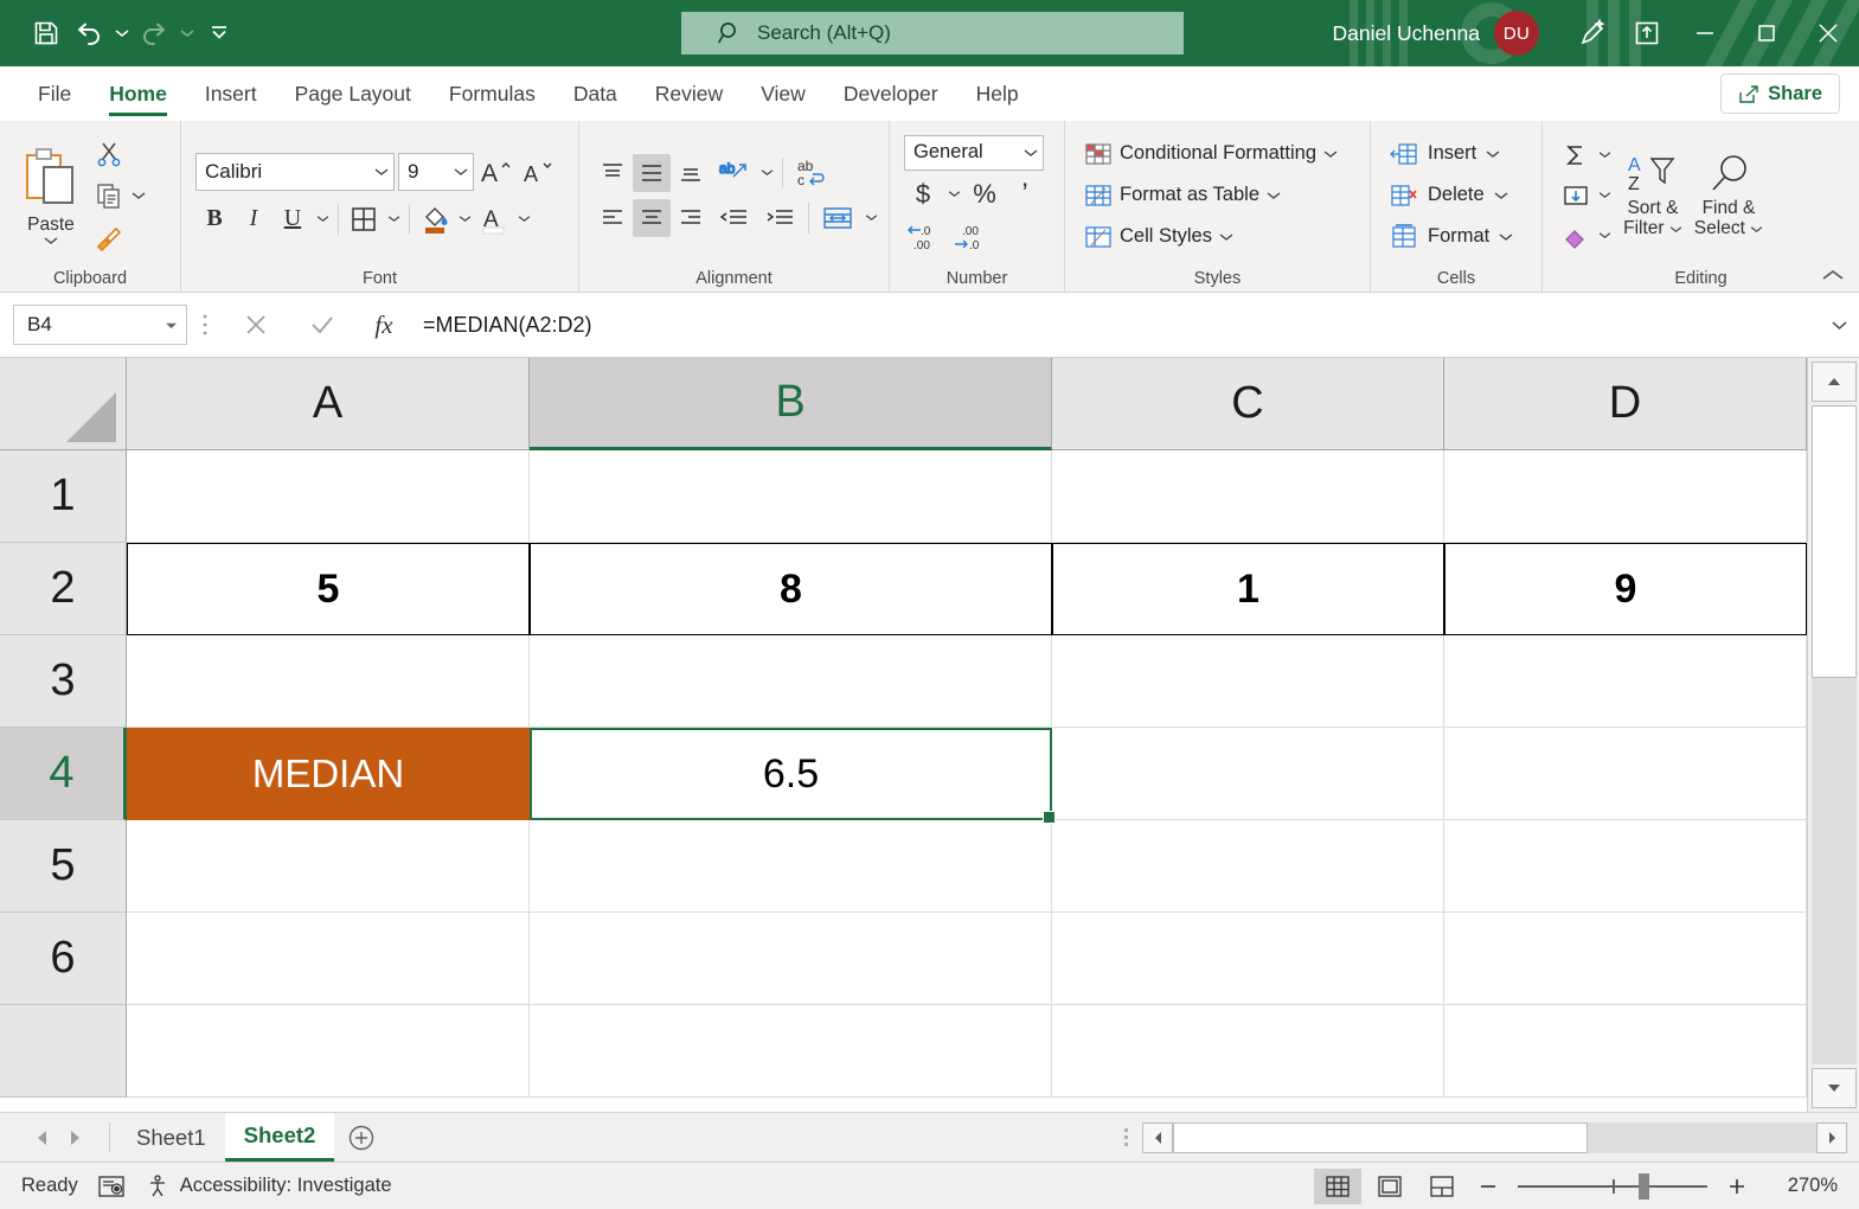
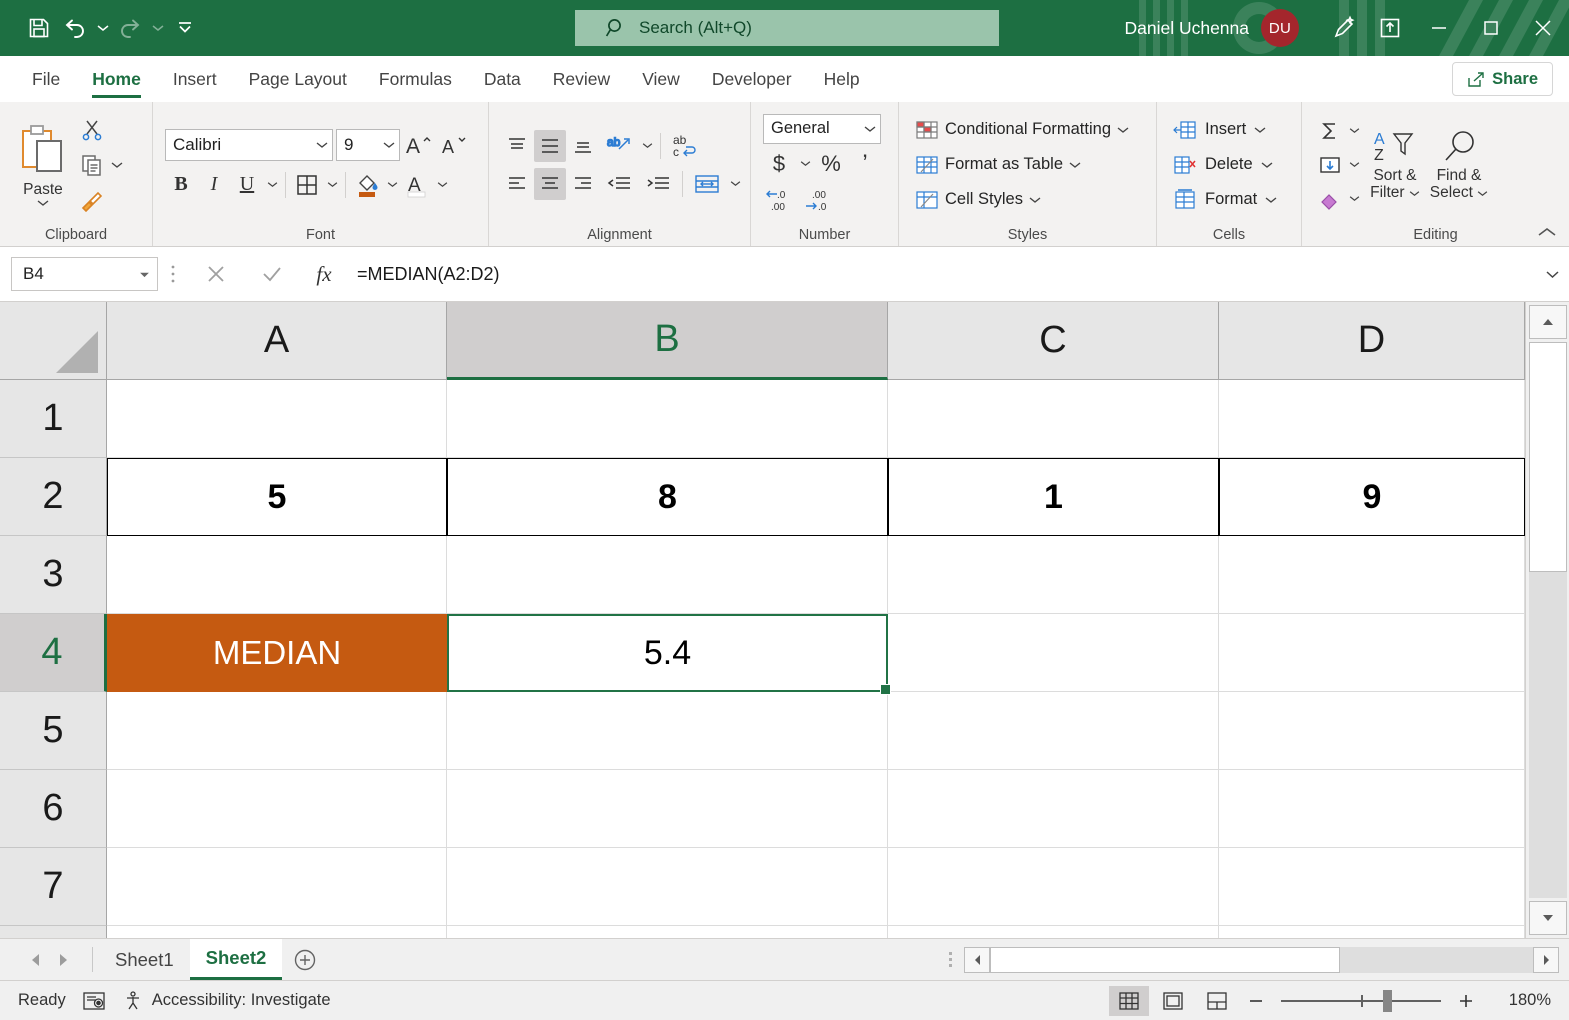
  Search (Alt+Q)
  Daniel Uchenna
  DU
  File
  Home
  Insert
  Page Layout
  Formulas
  Data
  Review
  View
  Developer
  Help
  Share
  Paste
  Clipboard
  Calibri
  9
  A
  A
  B
  I
  U
  A
  Font
  ab
  ab
  c
  Alignment
  General
  $
  %
  ’
  .0
  .00
  .00
  .0
  Number
  Conditional Formatting
  Format as Table
  Cell Styles
  Styles
  Insert
  Delete
  Format
  Cells
  A
  Z
  Sort &
  Filter
  Find &
  Select
  Editing
  B4
  fx
  =MEDIAN(A2:D2)
  A
  B
  C
  D
  1
  2
  5
  8
  1
  9
  3
  4
  MEDIAN
- 6.5
+ 5.4
  5
  6
+ 7
  Sheet1
  Sheet2
  Ready
  Accessibility: Investigate
- 270%
+ 180%
